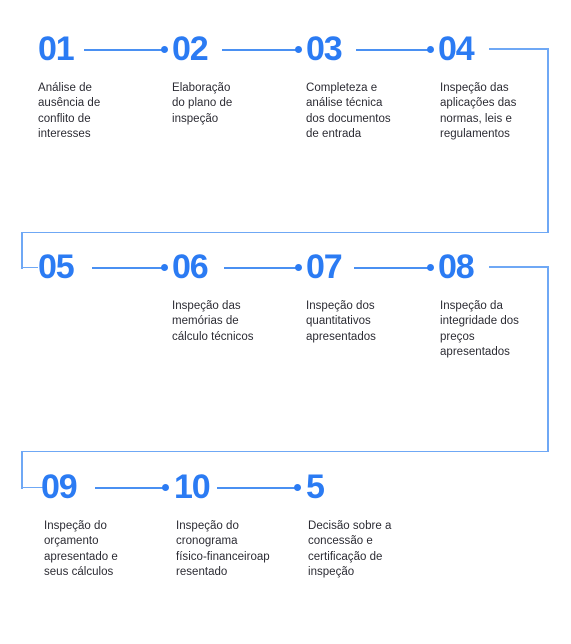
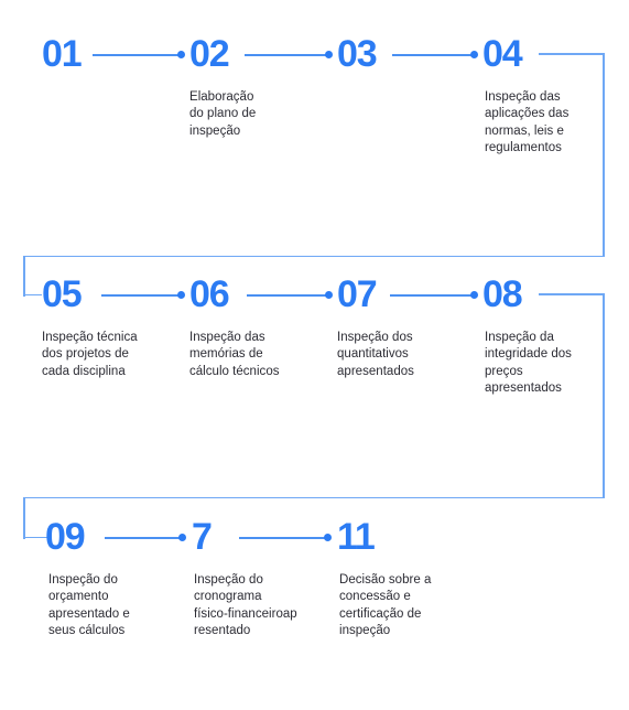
  01
- Análise de
- ausência de
- conflito de
- interesses
  02
  Elaboração
  do plano de
  inspeção
  03
- Completeza e
- análise técnica
- dos documentos
- de entrada
  04
  Inspeção das
  aplicações das
  normas, leis e
  regulamentos
  05
+ Inspeção técnica
+ dos projetos de
+ cada disciplina
  06
  Inspeção das
  memórias de
  cálculo técnicos
  07
  Inspeção dos
  quantitativos
  apresentados
  08
  Inspeção da
  integridade dos
  preços
  apresentados
  09
  Inspeção do
  orçamento
  apresentado e
  seus cálculos
- 10
+ 7
  Inspeção do
  cronograma
  físico-financeiroap
  resentado
- 5
+ 11
  Decisão sobre a
  concessão e
  certificação de
  inspeção
